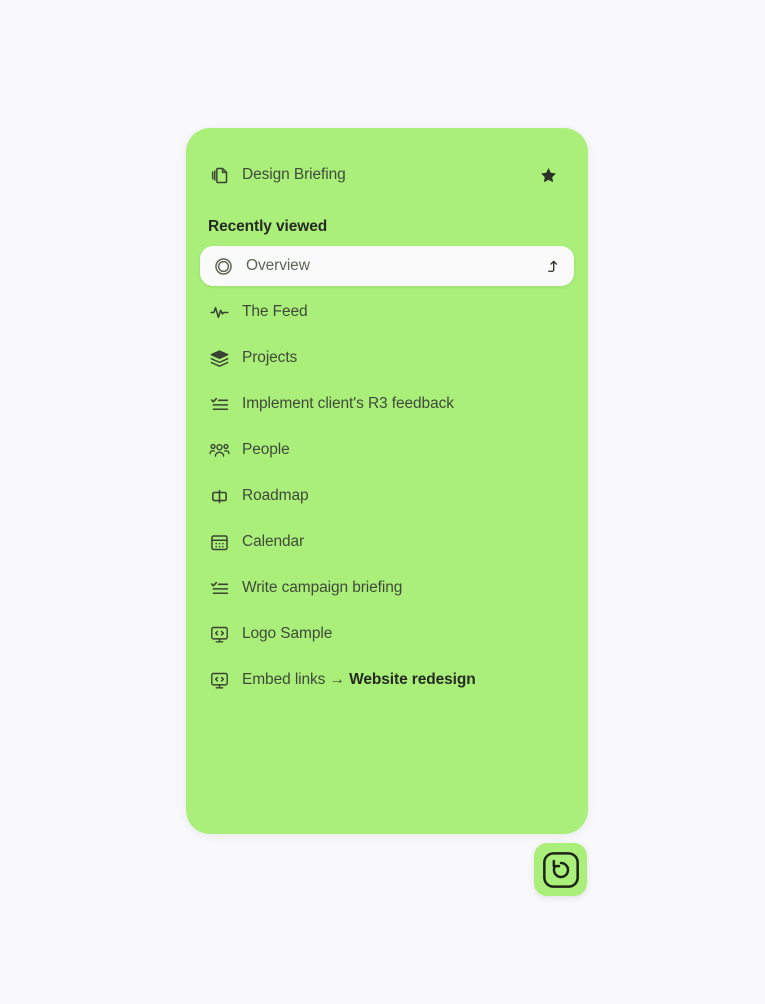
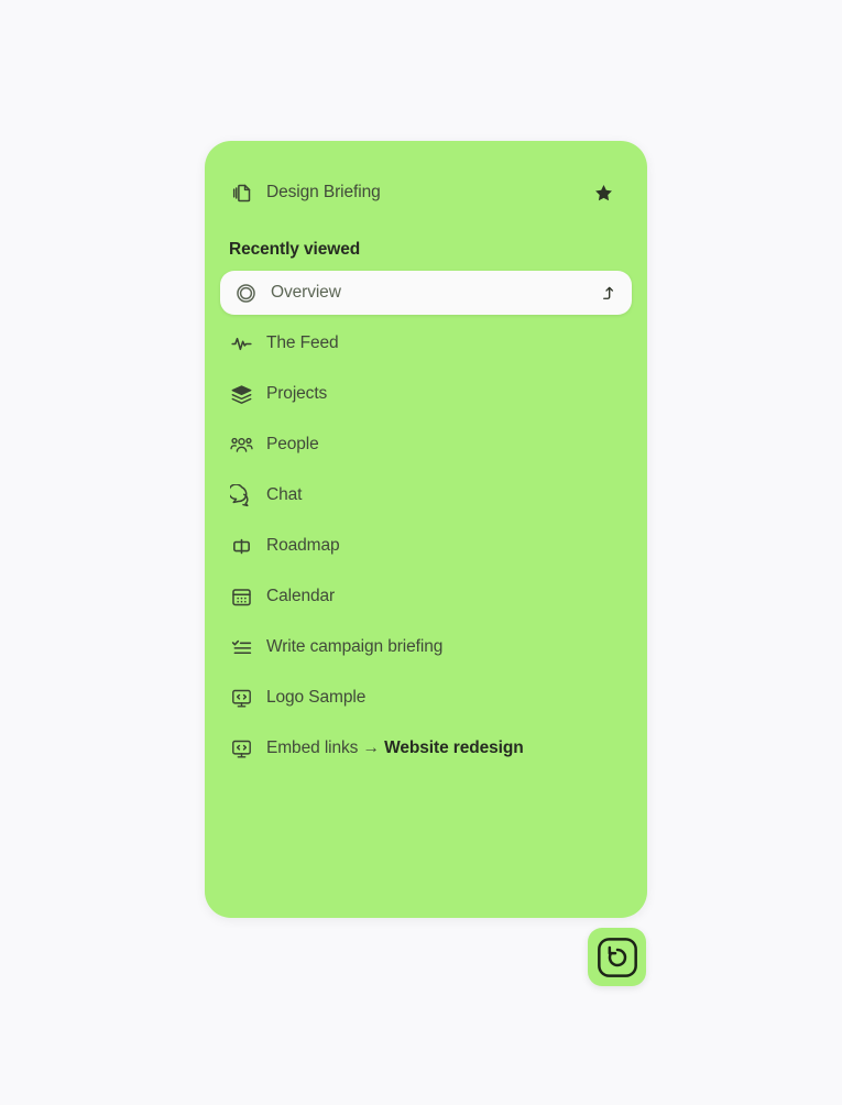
  Design Briefing
  Recently viewed
  Overview
  The Feed
  Projects
- Implement client's R3 feedback
  People
+ Chat
  Roadmap
  Calendar
  Write campaign briefing
  Logo Sample
  Embed links → Website redesign
